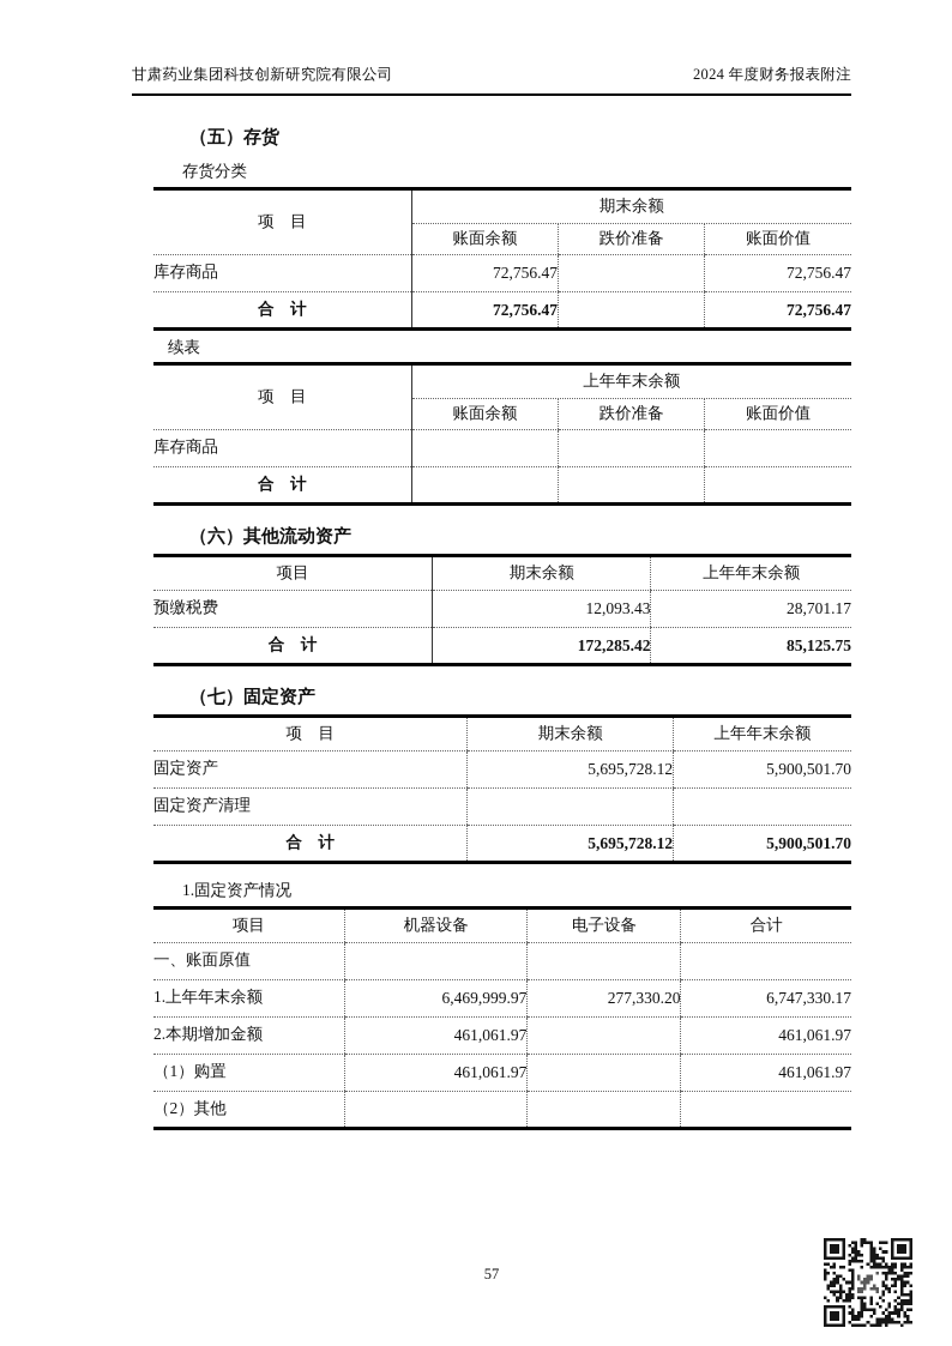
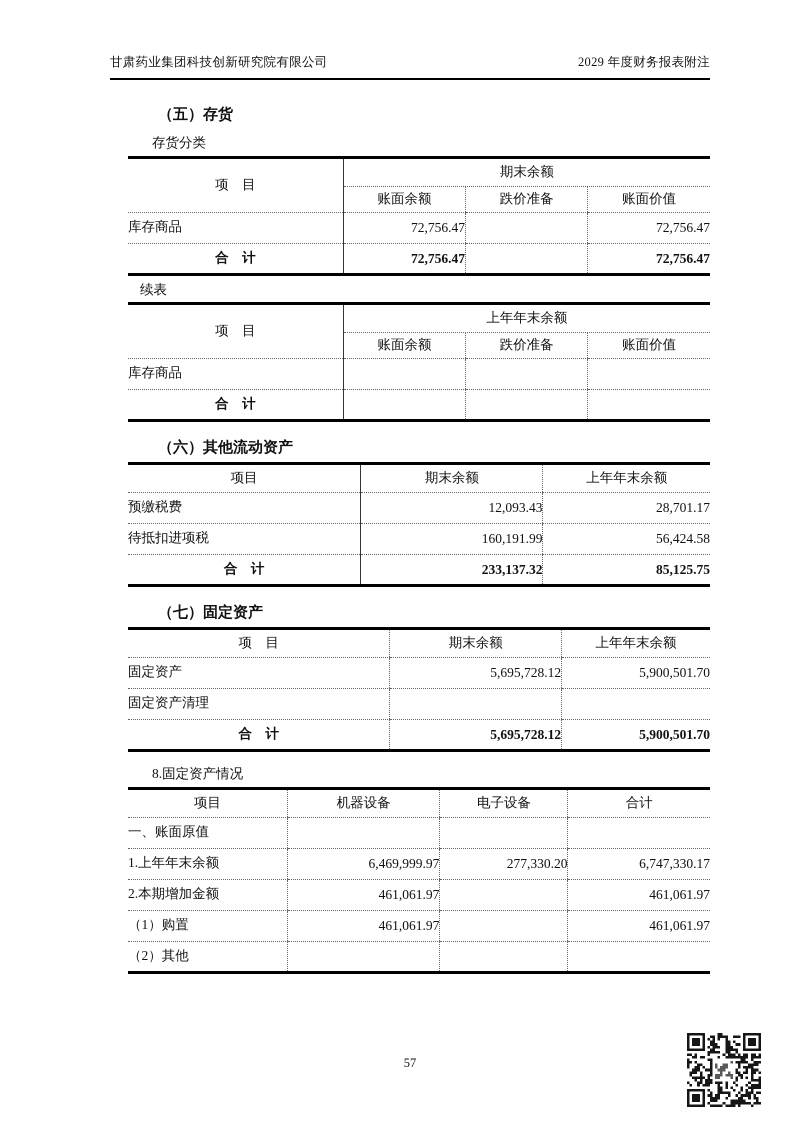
  甘肃药业集团科技创新研究院有限公司
- 2024 年度财务报表附注
+ 2029 年度财务报表附注
  （五）存货
  存货分类
  项 目	期末余额
  账面余额	跌价准备	账面价值
  库存商品	72,756.47		72,756.47
  合 计	72,756.47		72,756.47
  续表
  项 目	上年年末余额
  账面余额	跌价准备	账面价值
  库存商品
  合 计
  （六）其他流动资产
  项目	期末余额	上年年末余额
  预缴税费	12,093.43	28,701.17
+ 待抵扣进项税	160,191.99	56,424.58
- 合 计	172,285.42	85,125.75
+ 合 计	233,137.32	85,125.75
  （七）固定资产
  项 目	期末余额	上年年末余额
  固定资产	5,695,728.12	5,900,501.70
  固定资产清理
  合 计	5,695,728.12	5,900,501.70
- 1.固定资产情况
+ 8.固定资产情况
  项目	机器设备	电子设备	合计
  一、账面原值
  1.上年年末余额	6,469,999.97	277,330.20	6,747,330.17
  2.本期增加金额	461,061.97		461,061.97
  （1）购置	461,061.97		461,061.97
  （2）其他
  57
